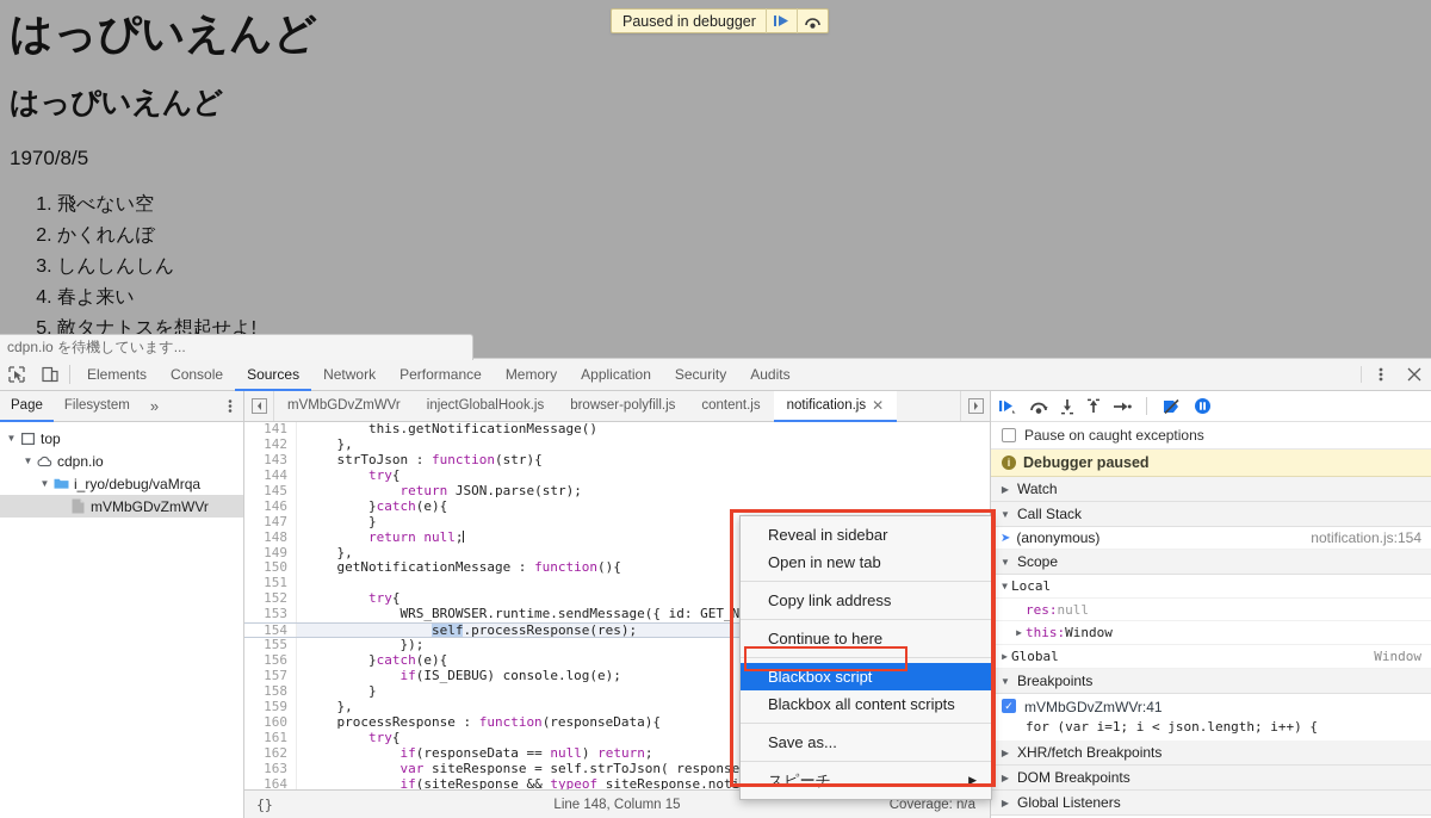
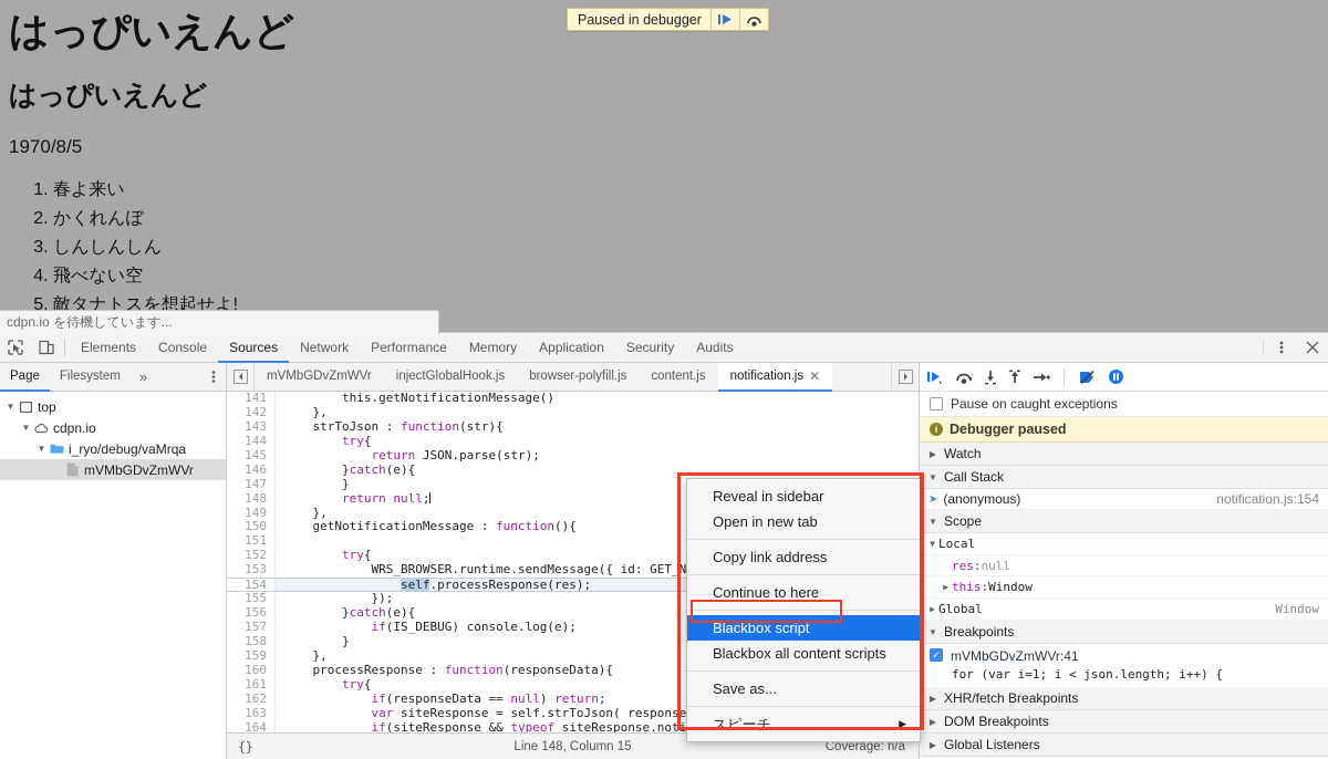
  はっぴいえんど
  はっぴいえんど
  1970/8/5
- 飛べない空
+ 春よ来い
  かくれんぼ
  しんしんしん
- 春よ来い
+ 飛べない空
  敵タナトスを想起せよ!
  Paused in debugger
  cdpn.io を待機しています...
  Elements
  Console
  Sources
  Network
  Performance
  Memory
  Application
  Security
  Audits
  Page
  Filesystem
  »
  ▼
  top
  ▼
  cdpn.io
  ▼
  i_ryo/debug/vaMrqa
  mVMbGDvZmWVr
  mVMbGDvZmWVr
  injectGlobalHook.js
  browser-polyfill.js
  content.js
  notification.js
  ✕
  141
  this.getNotificationMessage()
  142
  },
  143
  strToJson : function(str){
  144
  try{
  145
  return JSON.parse(str);
  146
  }catch(e){
  147
  }
  148
  return null;
  149
  },
  150
  getNotificationMessage : function(){
  151
  152
  try{
  153
  WRS_BROWSER.runtime.sendMessage({ id: GET_N
  154
  self.processResponse(res);
  155
  });
  156
  }catch(e){
  157
  if(IS_DEBUG) console.log(e);
  158
  }
  159
  },
  160
  processResponse : function(responseData){
  161
  try{
  162
  if(responseData == null) return;
  163
  var siteResponse = self.strToJson( response
  164
  if(siteResponse && typeof siteResponse.noti
  {}
  Line 148, Column 15
  Coverage: n/a
  Pause on caught exceptions
  i
  Debugger paused
  ▶
  Watch
  ▼
  Call Stack
  ➤
  (anonymous)
  notification.js:154
  ▼
  Scope
  ▼
  Local
  res:
  null
  ▶
  this:
  Window
  ▶
  Global
  Window
  ▼
  Breakpoints
  ✓
  mVMbGDvZmWVr:41
  for (var i=1; i < json.length; i++) {
  ▶
  XHR/fetch Breakpoints
  ▶
  DOM Breakpoints
  ▶
  Global Listeners
  Reveal in sidebar
  Open in new tab
  Copy link address
  Continue to here
  Blackbox script
  Blackbox all content scripts
  Save as...
  スピーチ
  ▶
